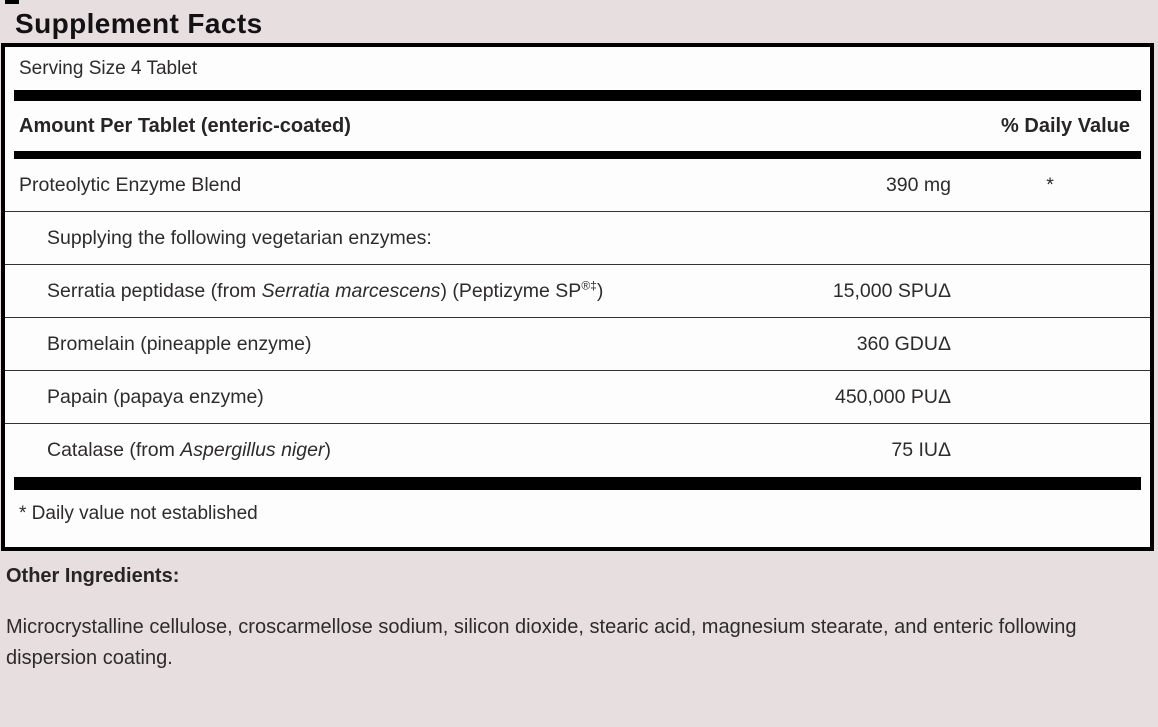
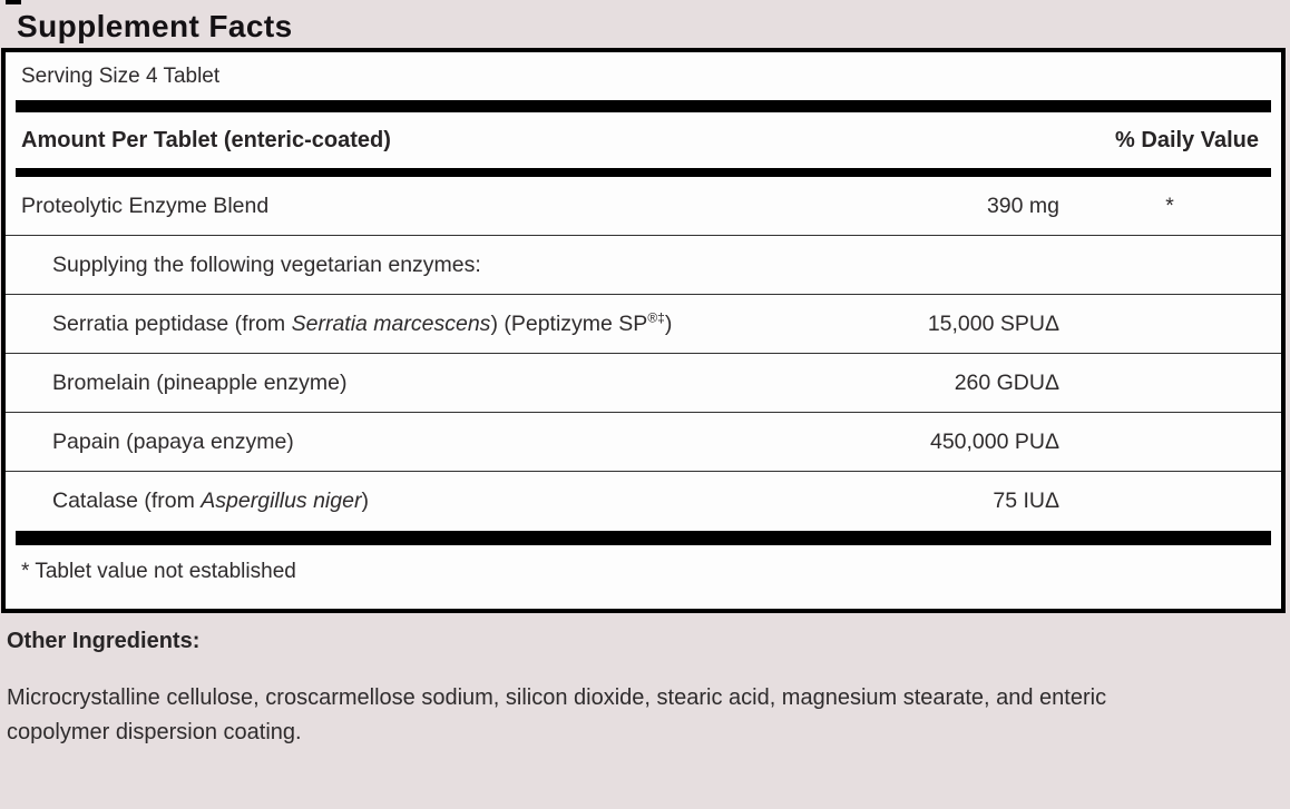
  Supplement Facts
  Serving Size 4 Tablet
  Amount Per Tablet (enteric-coated)
  % Daily Value
  Proteolytic Enzyme Blend
  390 mg
  *
  Supplying the following vegetarian enzymes:
  Serratia peptidase (from Serratia marcescens) (Peptizyme SP®‡)
  15,000 SPUΔ
  Bromelain (pineapple enzyme)
- 360 GDUΔ
+ 260 GDUΔ
  Papain (papaya enzyme)
  450,000 PUΔ
  Catalase (from Aspergillus niger)
  75 IUΔ
- * Daily value not established
+ * Tablet value not established
  Other Ingredients:
- Microcrystalline cellulose, croscarmellose sodium, silicon dioxide, stearic acid, magnesium stearate, and enteric following dispersion coating.
+ Microcrystalline cellulose, croscarmellose sodium, silicon dioxide, stearic acid, magnesium stearate, and enteric copolymer dispersion coating.
